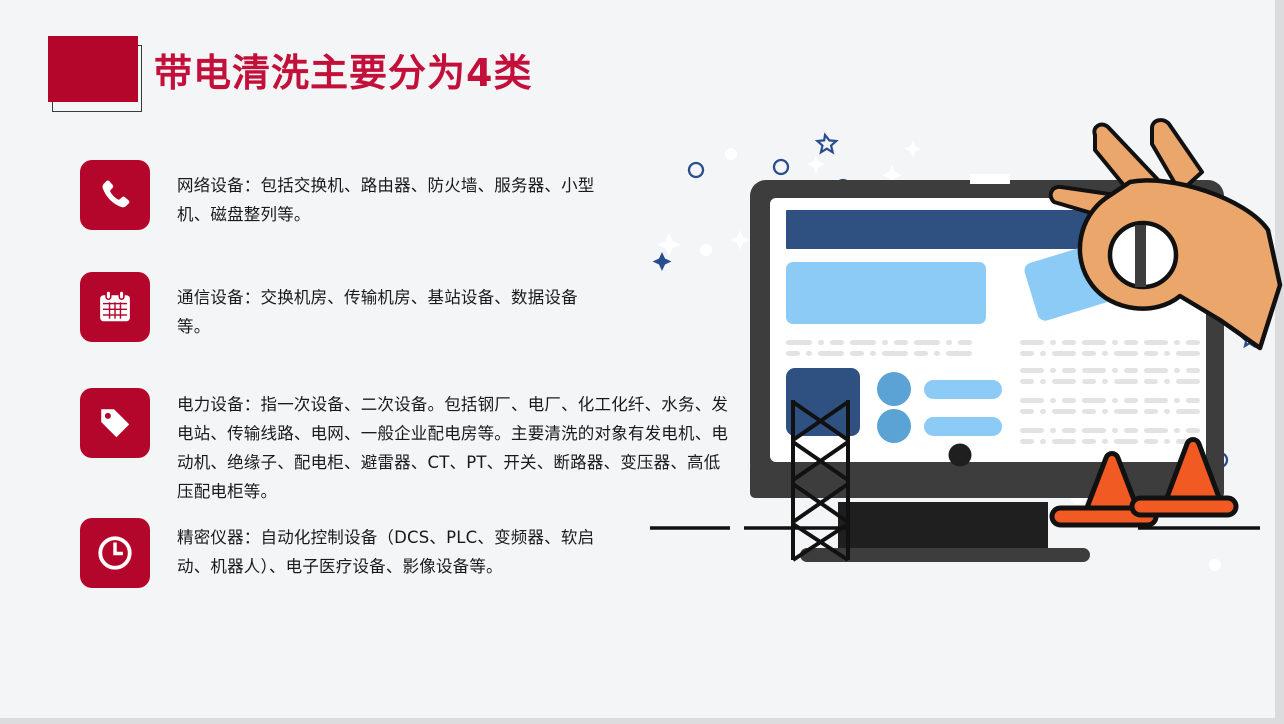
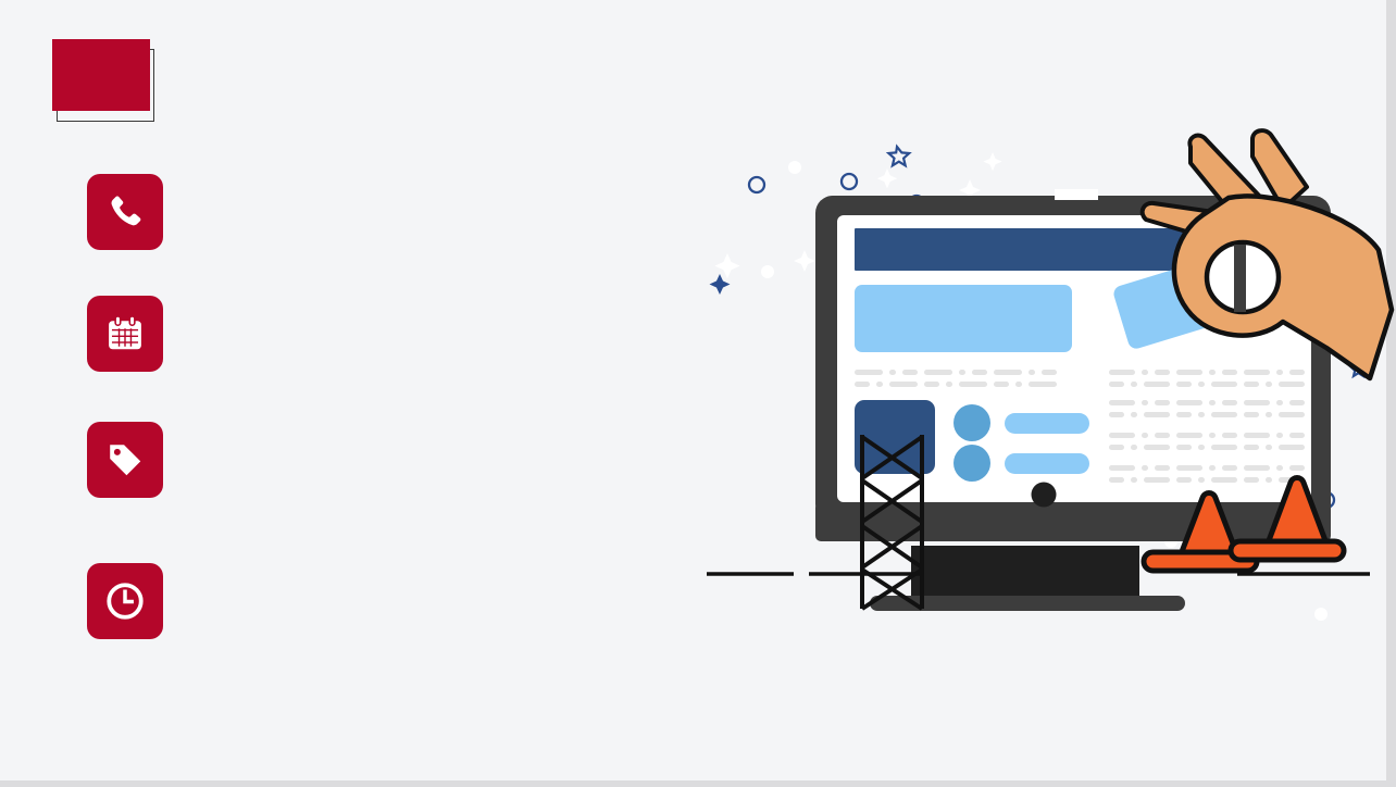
- 带电清洗主要分为4类
- 网络设备：包括交换机、路由器、防火墙、服务器、小型机、磁盘整列等。
- 通信设备：交换机房、传输机房、基站设备、数据设备等。
- 电力设备：指一次设备、二次设备。包括钢厂、电厂、化工化纤、水务、发电站、传输线路、电网、一般企业配电房等。主要清洗的对象有发电机、电动机、绝缘子、配电柜、避雷器、CT、PT、开关、断路器、变压器、高低压配电柜等。
- 精密仪器：自动化控制设备（DCS、PLC、变频器、软启动、机器人）、电子医疗设备、影像设备等。
